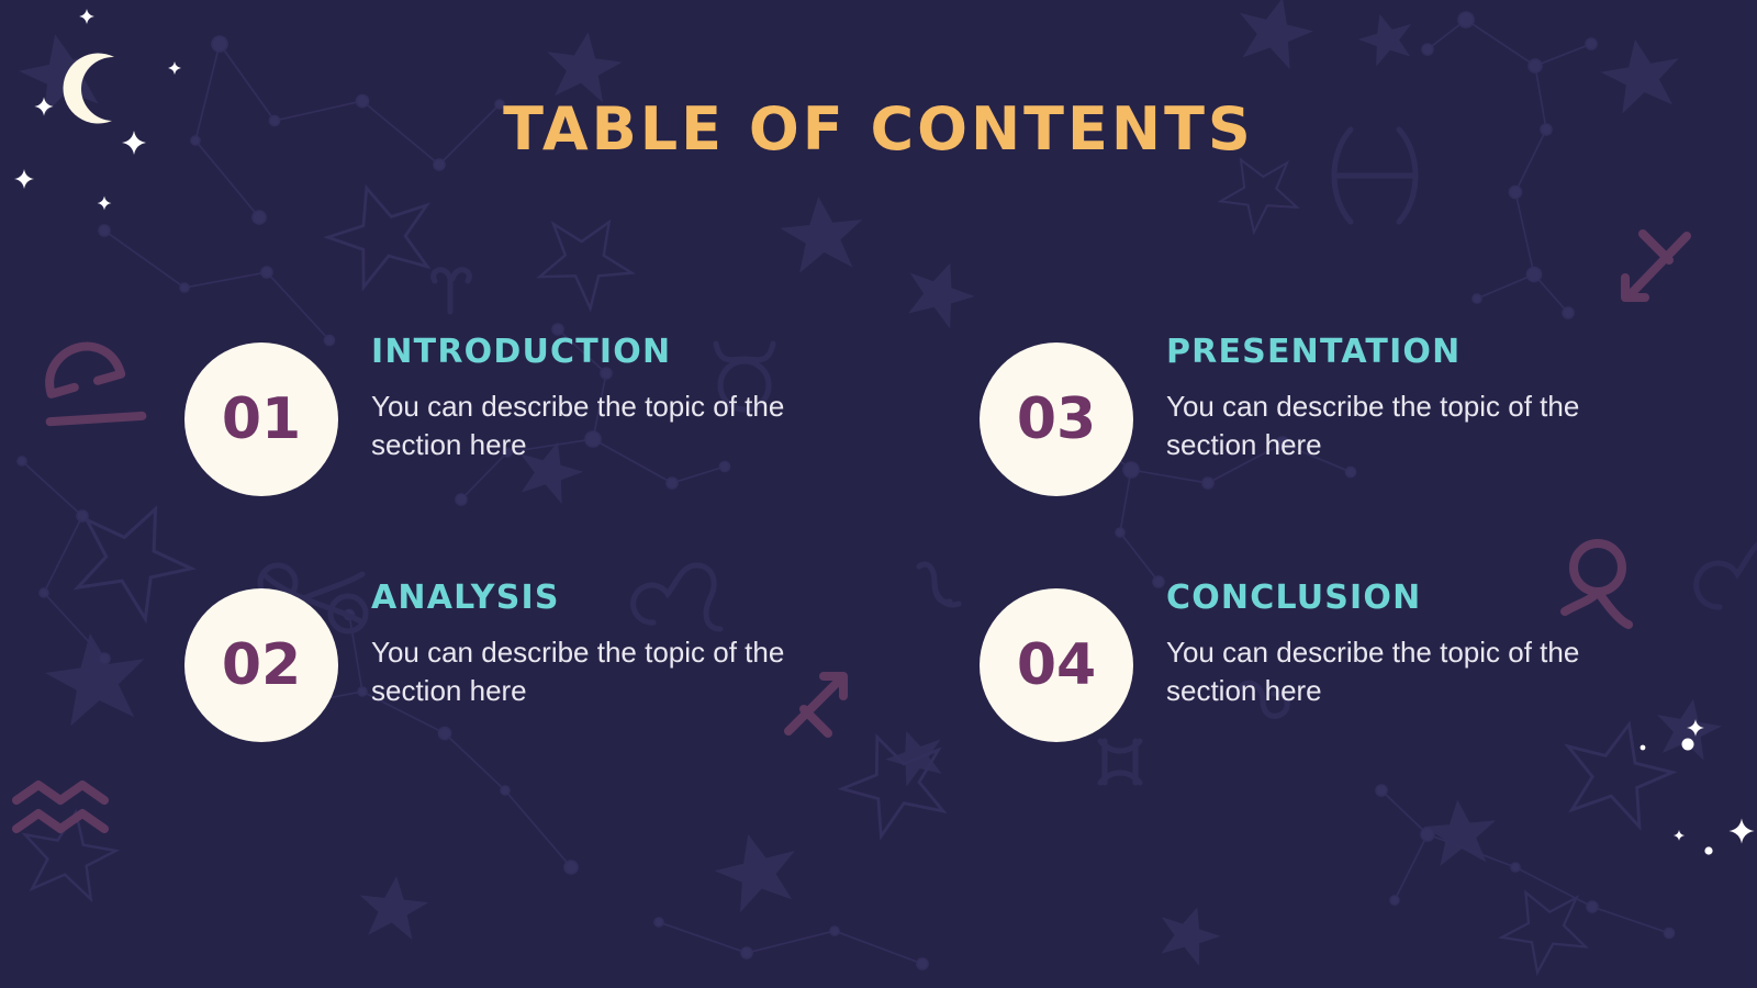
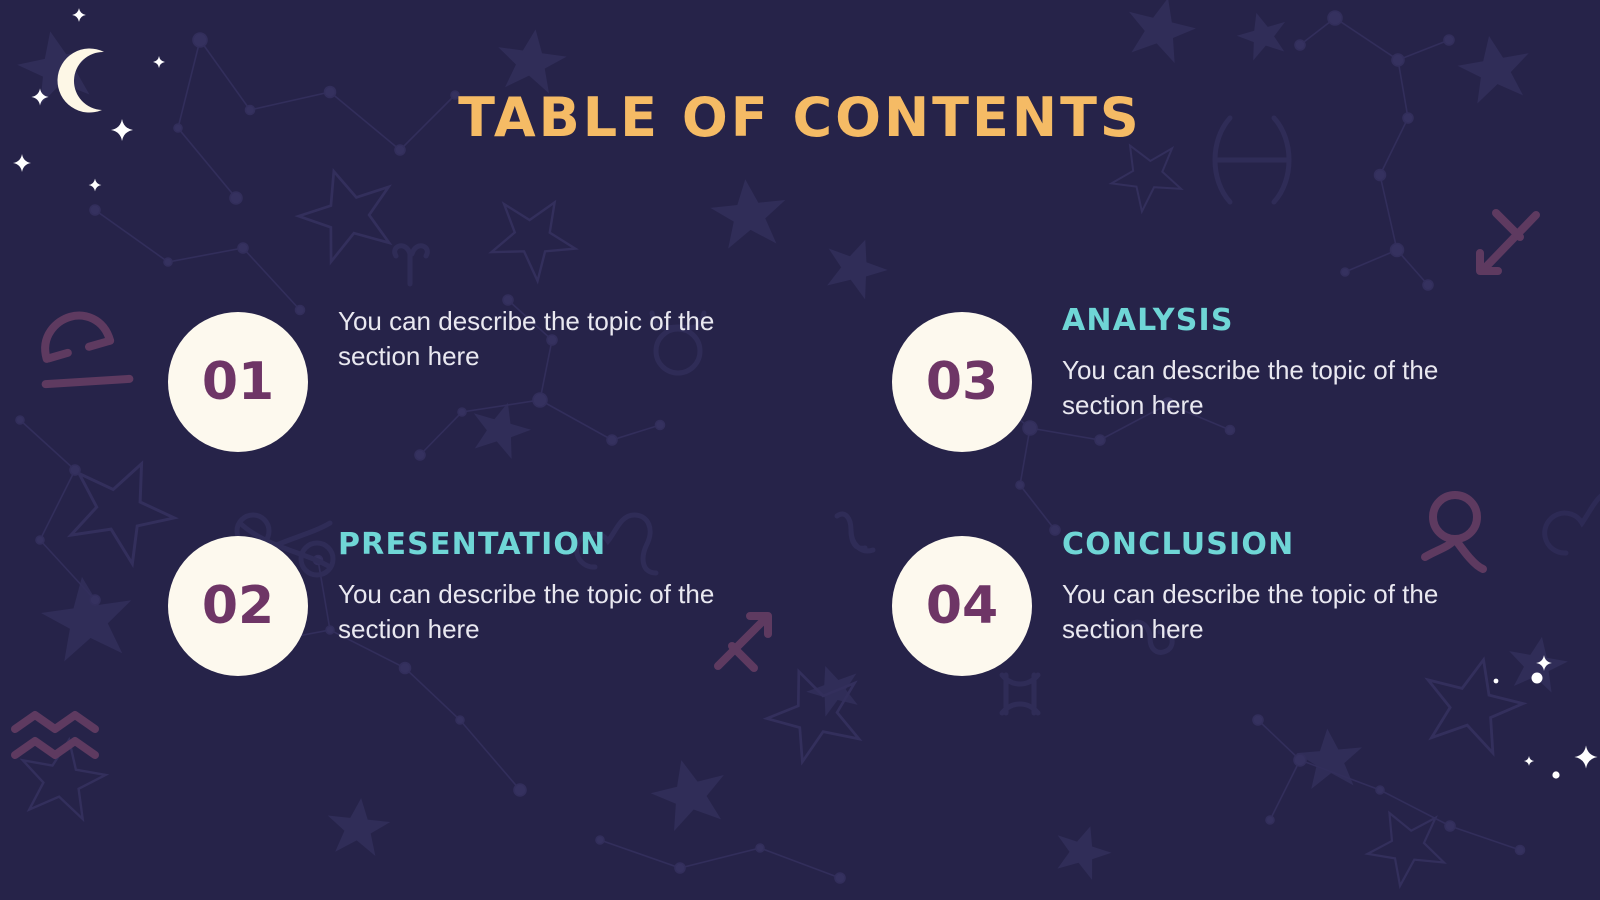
  TABLE OF CONTENTS
  01
- INTRODUCTION
  You can describe the topic of the section here
  03
- PRESENTATION
+ ANALYSIS
  You can describe the topic of the section here
  02
- ANALYSIS
+ PRESENTATION
  You can describe the topic of the section here
  04
  CONCLUSION
  You can describe the topic of the section here
